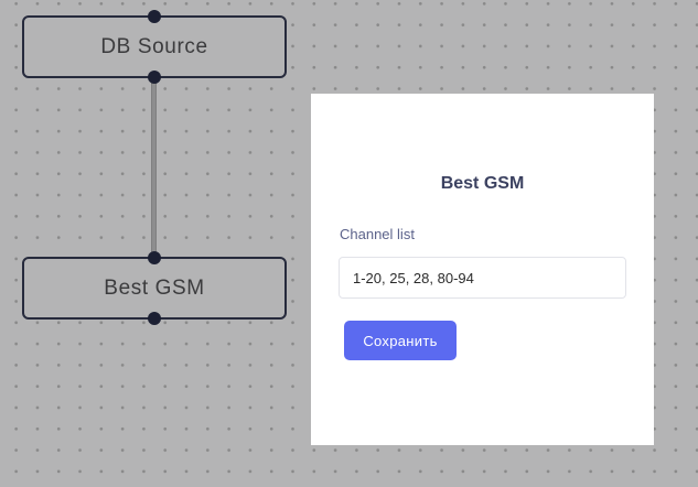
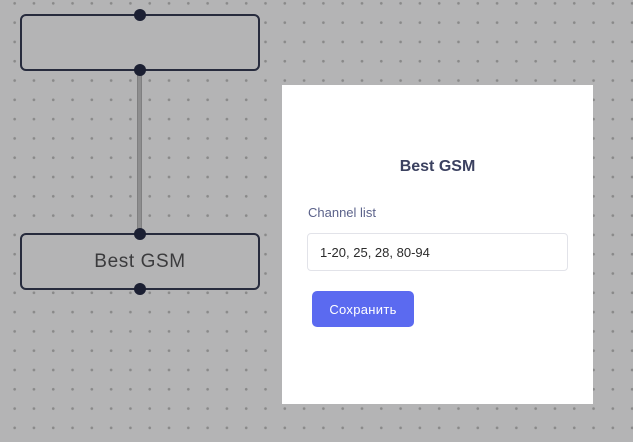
- DB Source
  Best GSM
  Best GSM
  Channel list
  1-20, 25, 28, 80-94
  Сохранить
